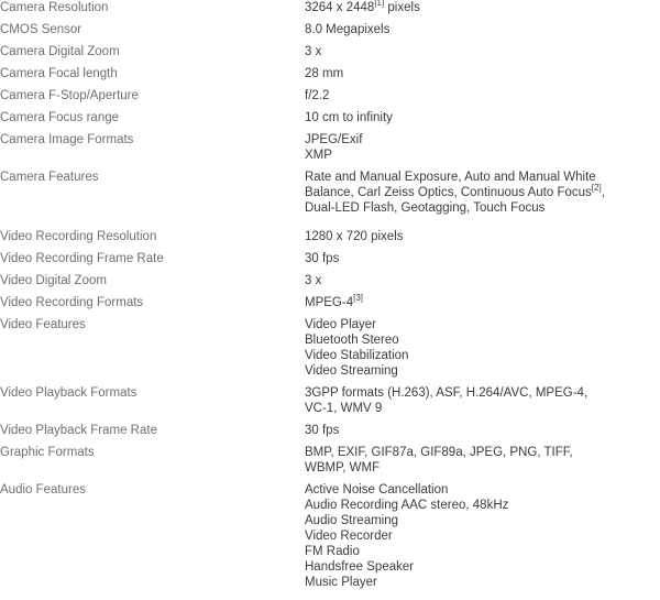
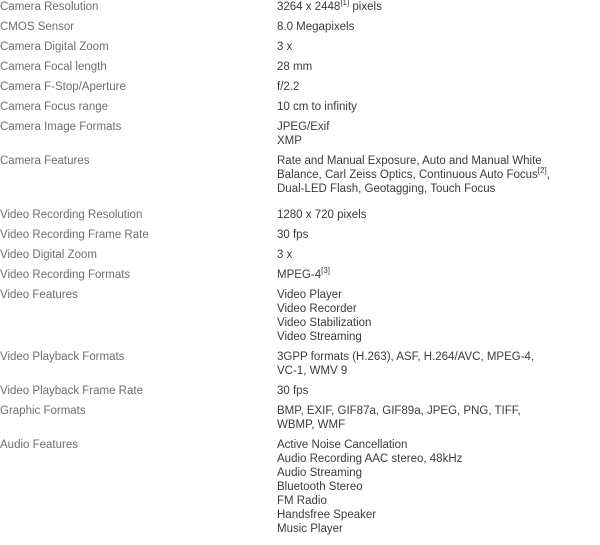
  Camera Resolution	3264 x 2448[1] pixels
  CMOS Sensor	8.0 Megapixels
  Camera Digital Zoom	3 x
  Camera Focal length	28 mm
  Camera F-Stop/Aperture	f/2.2
  Camera Focus range	10 cm to infinity
  Camera Image Formats	JPEG/Exif XMP
  Camera Features	Rate and Manual Exposure, Auto and Manual White Balance, Carl Zeiss Optics, Continuous Auto Focus[2], Dual-LED Flash, Geotagging, Touch Focus
  Video Recording Resolution	1280 x 720 pixels
  Video Recording Frame Rate	30 fps
  Video Digital Zoom	3 x
  Video Recording Formats	MPEG-4[3]
- Video Features	Video Player Bluetooth Stereo Video Stabilization Video Streaming
+ Video Features	Video Player Video Recorder Video Stabilization Video Streaming
  Video Playback Formats	3GPP formats (H.263), ASF, H.264/AVC, MPEG-4, VC-1, WMV 9
  Video Playback Frame Rate	30 fps
  Graphic Formats	BMP, EXIF, GIF87a, GIF89a, JPEG, PNG, TIFF, WBMP, WMF
- Audio Features	Active Noise Cancellation Audio Recording AAC stereo, 48kHz Audio Streaming Video Recorder FM Radio Handsfree Speaker Music Player
+ Audio Features	Active Noise Cancellation Audio Recording AAC stereo, 48kHz Audio Streaming Bluetooth Stereo FM Radio Handsfree Speaker Music Player
